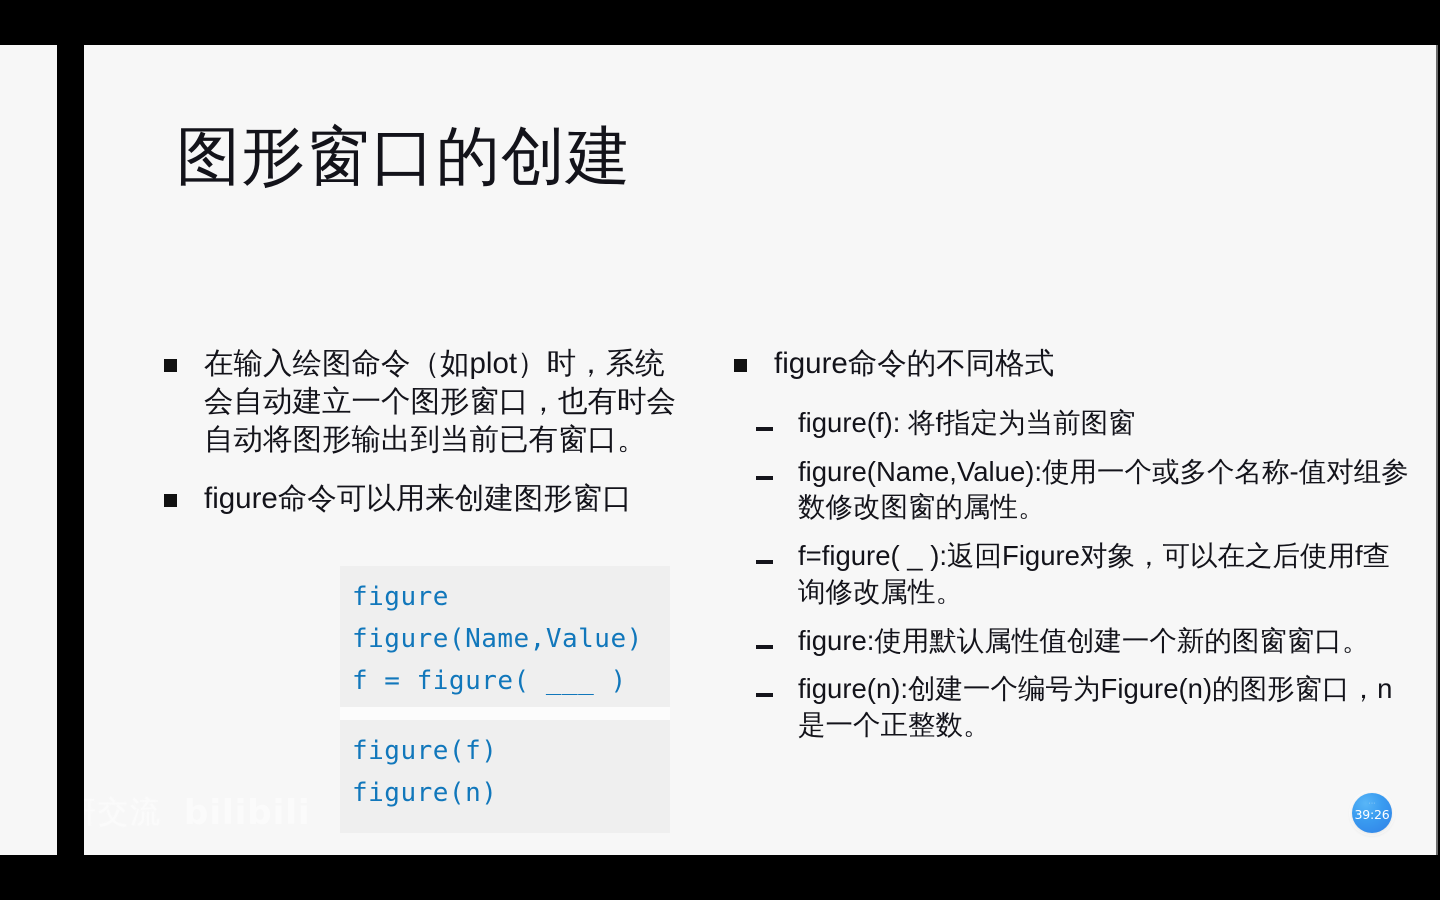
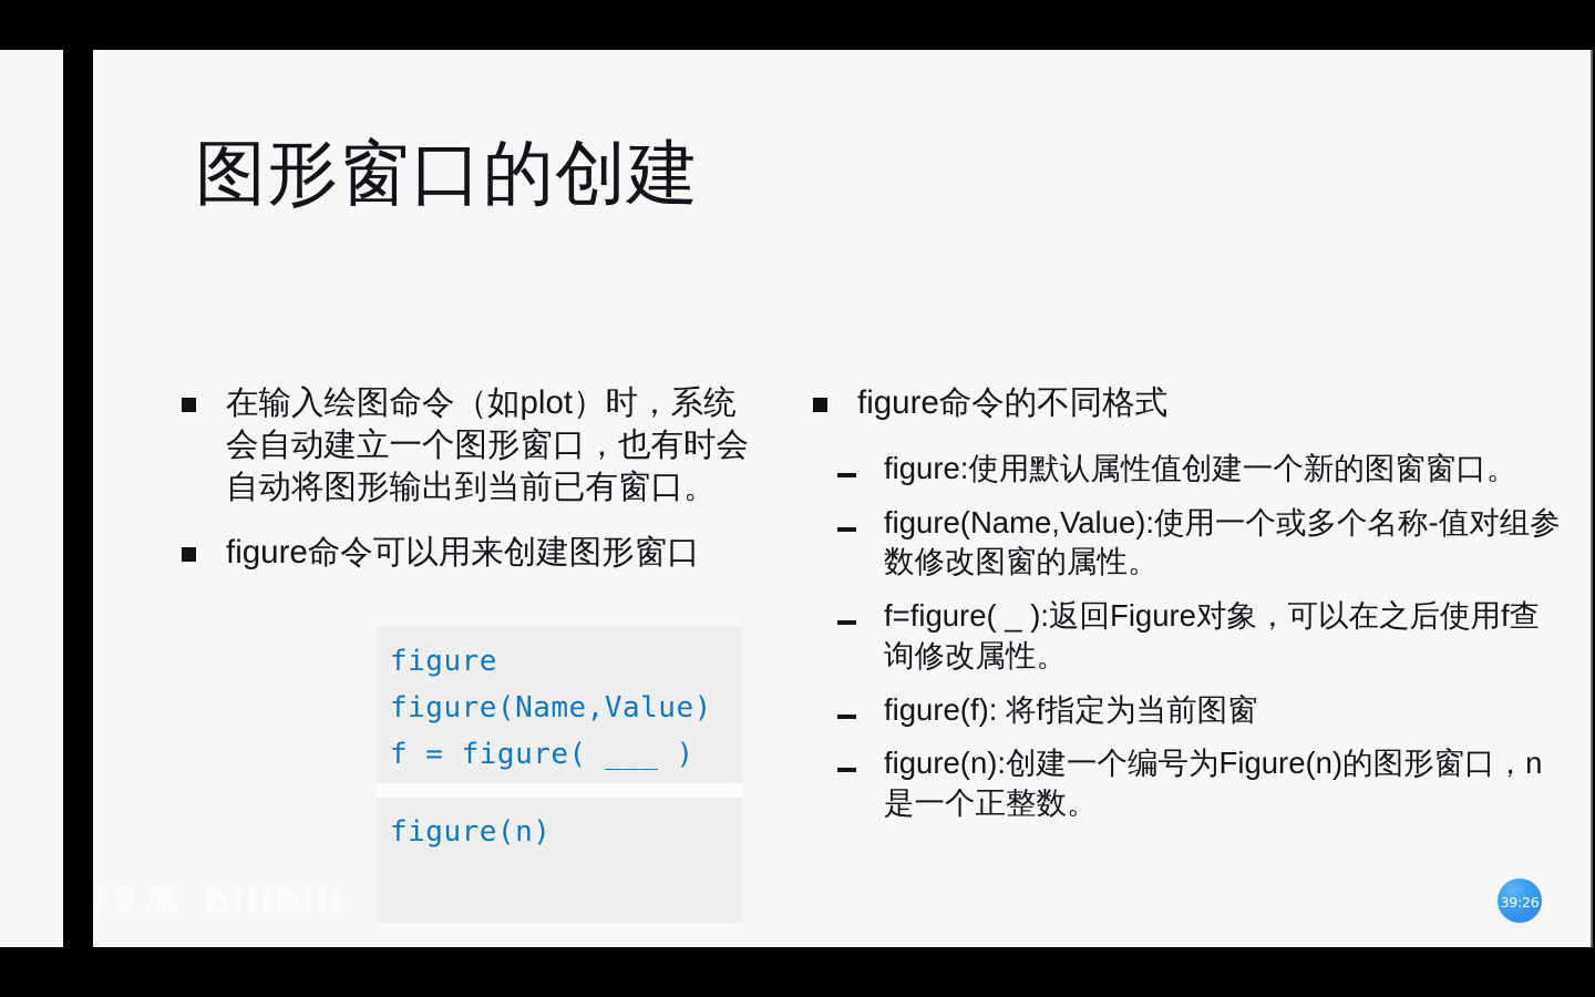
  图形窗口的创建
  在输入绘图命令（如plot）时，系统会自动建立一个图形窗口，也有时会自动将图形输出到当前已有窗口。
  figure命令可以用来创建图形窗口
  figure
  figure(Name,Value)
  f = figure( ___ )
- figure(f)
  figure(n)
  figure命令的不同格式
- figure(f): 将f指定为当前图窗
+ figure:使用默认属性值创建一个新的图窗窗口。
  figure(Name,Value):使用一个或多个名称-值对组参数修改图窗的属性。
  f=figure( _ ):返回Figure对象，可以在之后使用f查询修改属性。
- figure:使用默认属性值创建一个新的图窗窗口。
+ figure(f): 将f指定为当前图窗
  figure(n):创建一个编号为Figure(n)的图形窗口，n是一个正整数。
  39:26
